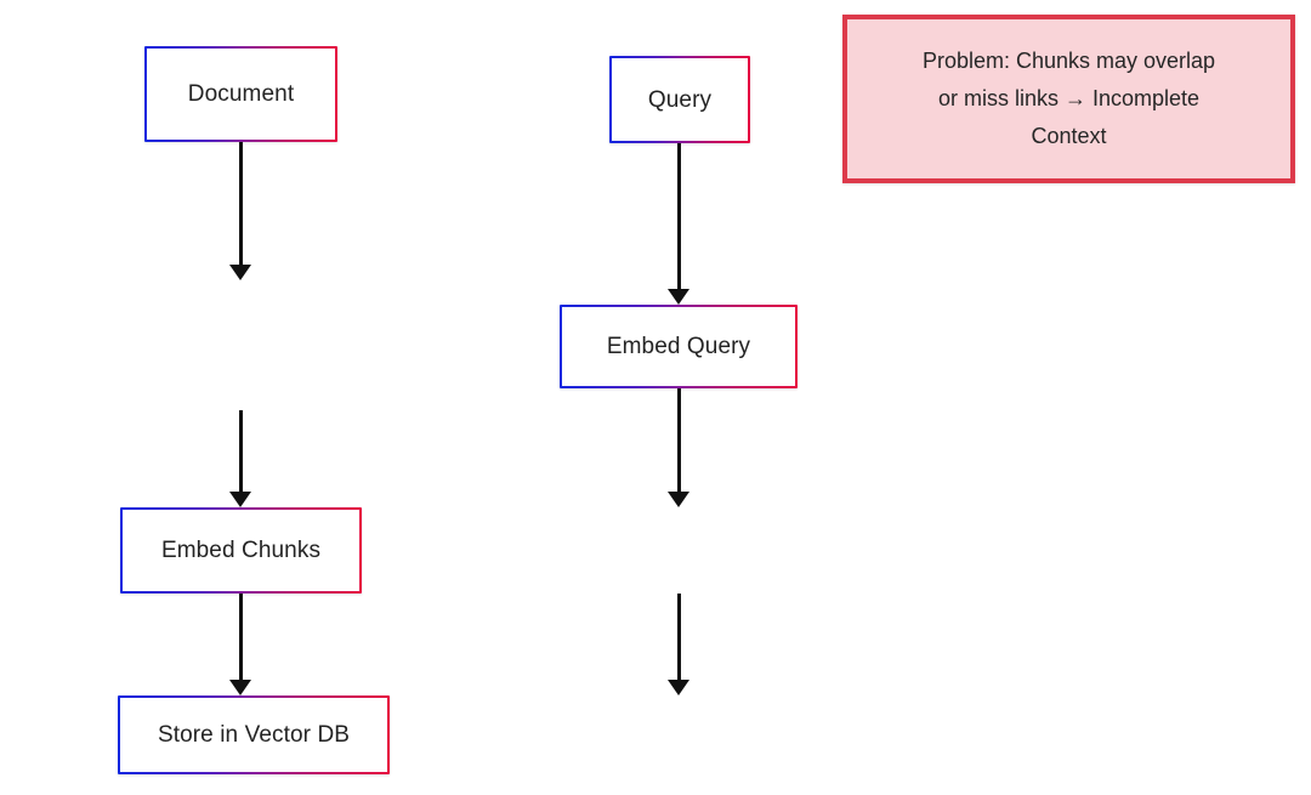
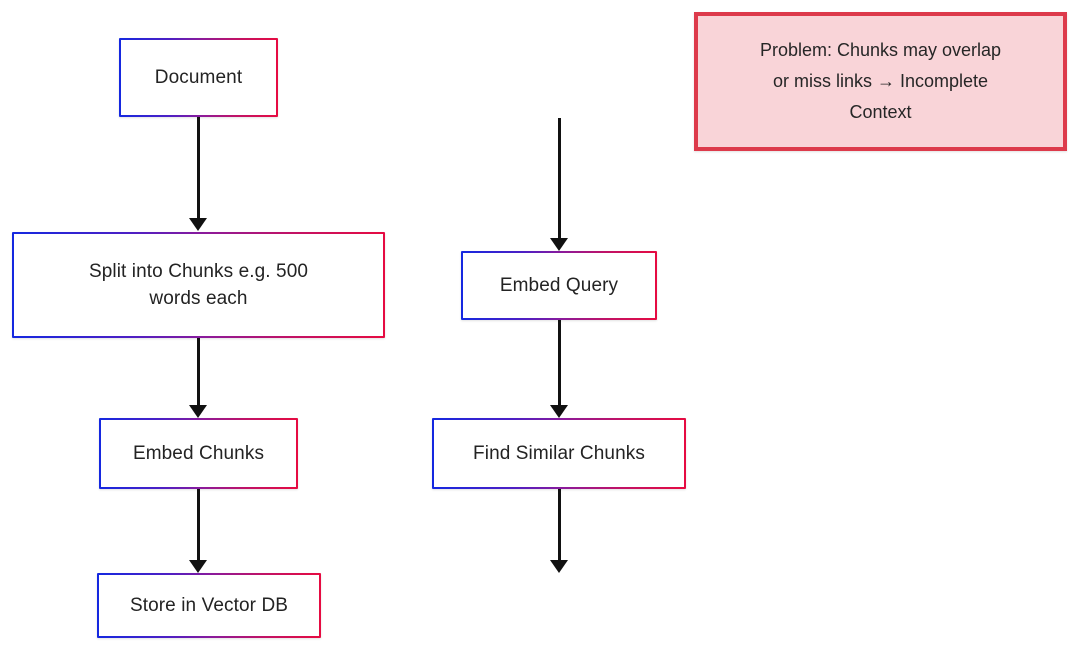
  Document
+ Split into Chunks e.g. 500
+ words each
  Embed Chunks
  Store in Vector DB
- Query
  Embed Query
+ Find Similar Chunks
  Problem: Chunks may overlap
  or miss links → Incomplete
  Context
